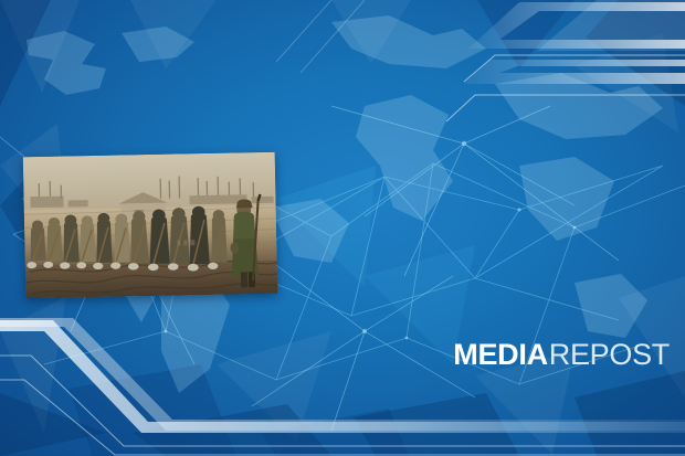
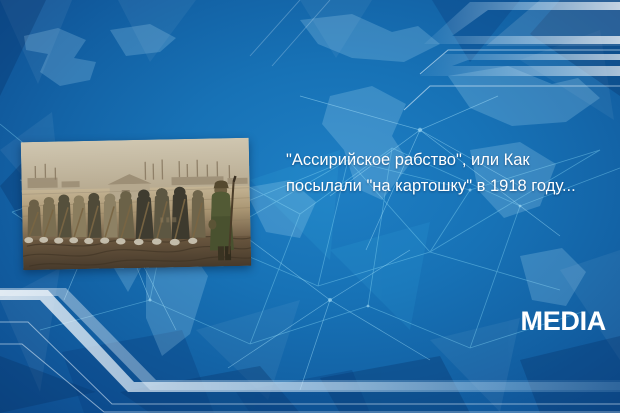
+ "Ассирийское рабство", или Как посылали "на картошку" в 1918 году...
  MEDIA
- REPOST
